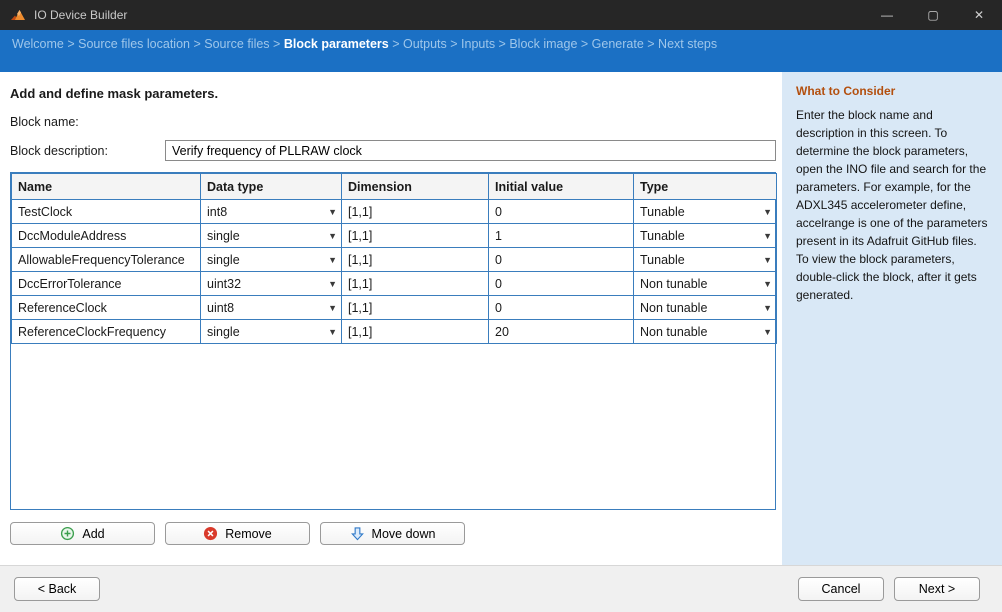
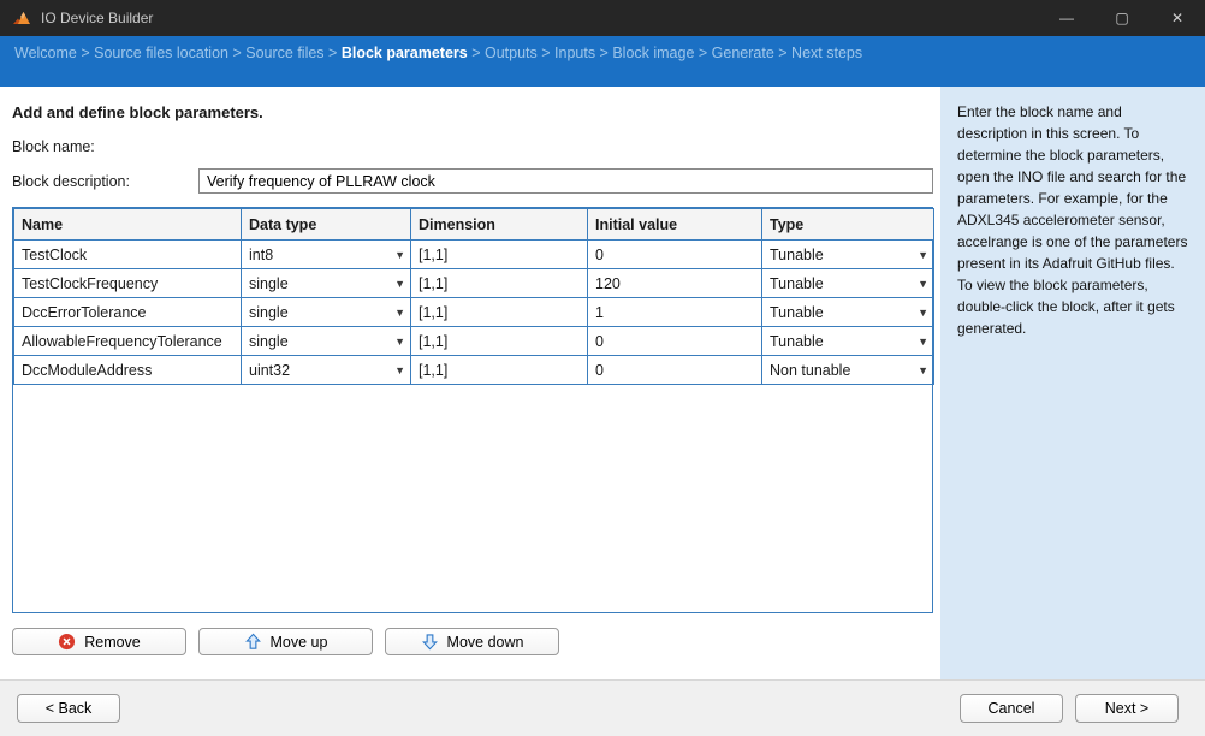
  IO Device Builder
  —
  ▢
  ✕
  Welcome > Source files location > Source files > Block parameters > Outputs > Inputs > Block image > Generate > Next steps
- Add and define mask parameters.
+ Add and define block parameters.
  Block name:
  Block description:
  Verify frequency of PLLRAW clock
  Name	Data type	Dimension	Initial value	Type
  TestClock	int8 ▼	[1,1]	0	Tunable ▼
+ TestClockFrequency	single ▼	[1,1]	120	Tunable ▼
- DccModuleAddress	single ▼	[1,1]	1	Tunable ▼
+ DccErrorTolerance	single ▼	[1,1]	1	Tunable ▼
  AllowableFrequencyTolerance	single ▼	[1,1]	0	Tunable ▼
- DccErrorTolerance	uint32 ▼	[1,1]	0	Non tunable ▼
+ DccModuleAddress	uint32 ▼	[1,1]	0	Non tunable ▼
- ReferenceClock	uint8 ▼	[1,1]	0	Non tunable ▼
- ReferenceClockFrequency	single ▼	[1,1]	20	Non tunable ▼
- Add
  Remove
+ Move up
  Move down
- What to Consider
- Enter the block name and description in this screen. To determine the block parameters, open the INO file and search for the parameters. For example, for the ADXL345 accelerometer define, accelrange is one of the parameters present in its Adafruit GitHub files. To view the block parameters, double-click the block, after it gets generated.
+ Enter the block name and description in this screen. To determine the block parameters, open the INO file and search for the parameters. For example, for the ADXL345 accelerometer sensor, accelrange is one of the parameters present in its Adafruit GitHub files. To view the block parameters, double-click the block, after it gets generated.
  < Back
  Cancel
  Next >
